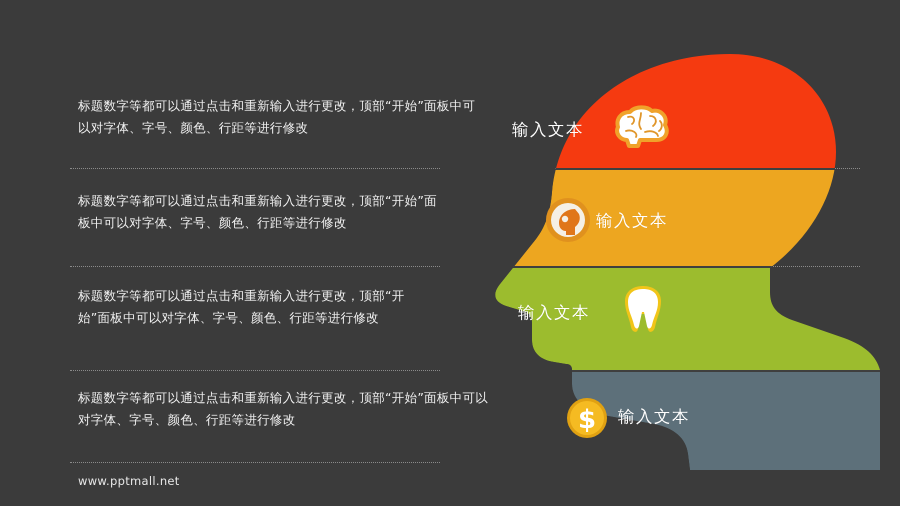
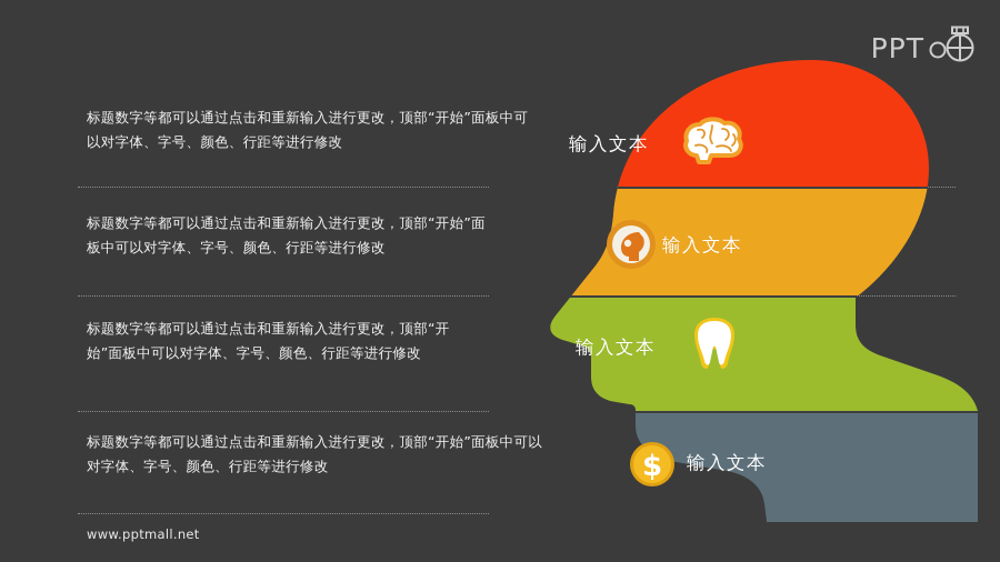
+ PPT
  输入文本
  输入文本
  输入文本
  输入文本
  $
  标题数字等都可以通过点击和重新输入进行更改，顶部“开始”面板中可以对字体、字号、颜色、行距等进行修改
  标题数字等都可以通过点击和重新输入进行更改，顶部“开始”面板中可以对字体、字号、颜色、行距等进行修改
  标题数字等都可以通过点击和重新输入进行更改，顶部“开始”面板中可以对字体、字号、颜色、行距等进行修改
  标题数字等都可以通过点击和重新输入进行更改，顶部“开始”面板中可以对字体、字号、颜色、行距等进行修改
  www.pptmall.net
